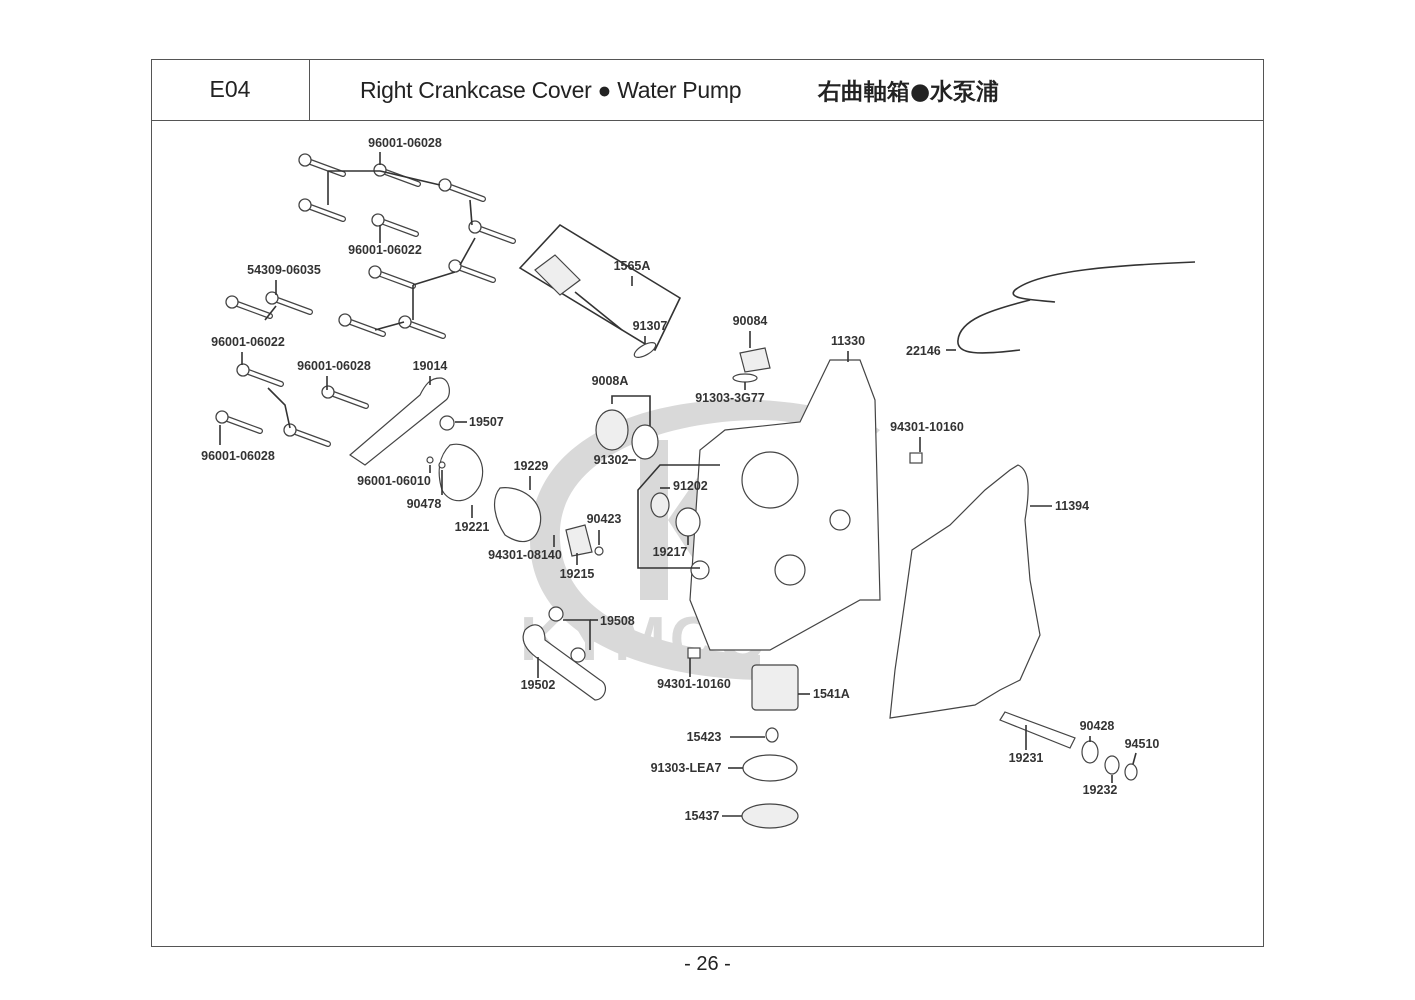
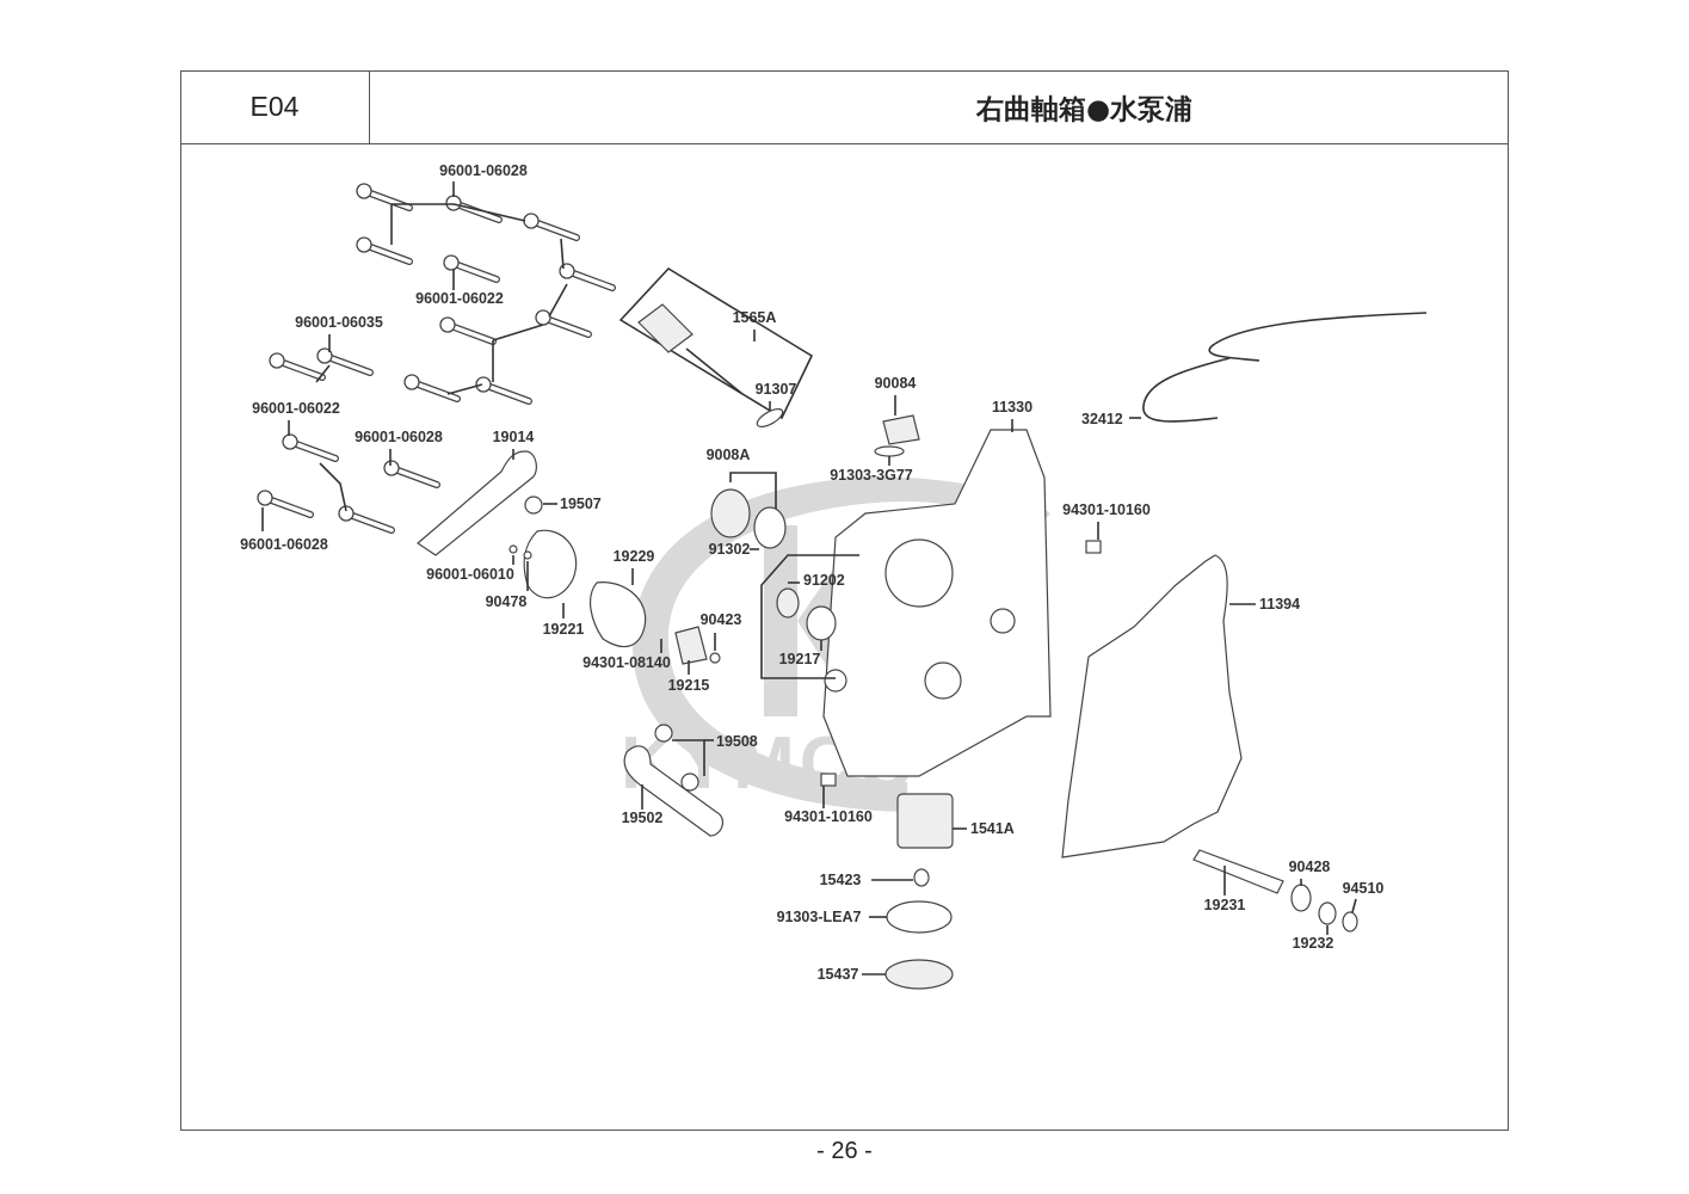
  E04
- Right Crankcase Cover ● Water Pump
  右曲軸箱●水泵浦
  96001-06028
  96001-06022
- 54309-06035
+ 96001-06035
  96001-06022
  96001-06028
  96001-06028
  19014
  19507
  96001-06010
  90478
  19221
  19229
  94301-08140
  19215
  90423
  1565A
  91307
  9008A
  91302
  91202
  19217
  90084
  91303-3G77
  11330
- 22146
+ 32412
  94301-10160
  11394
  19508
  19502
  94301-10160
  1541A
  15423
  91303-LEA7
  15437
  19231
  90428
  19232
  94510
  - 26 -
